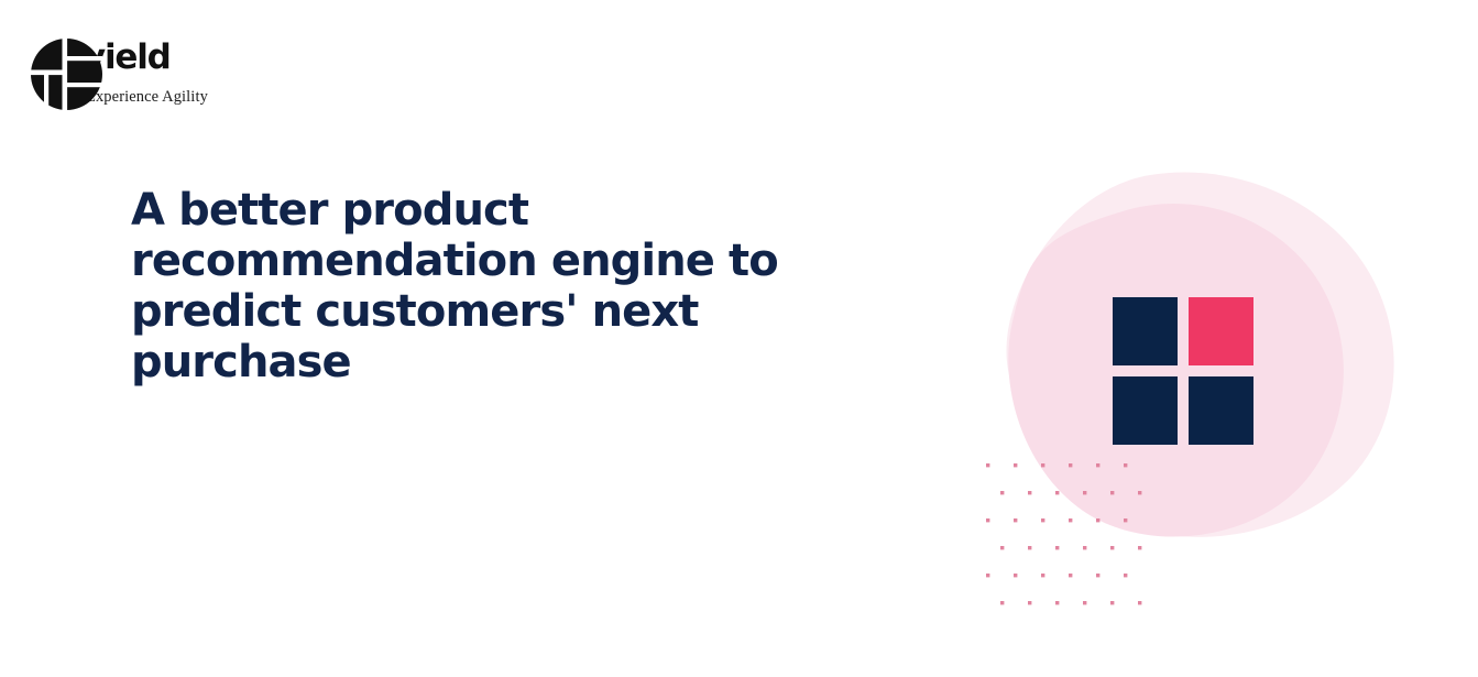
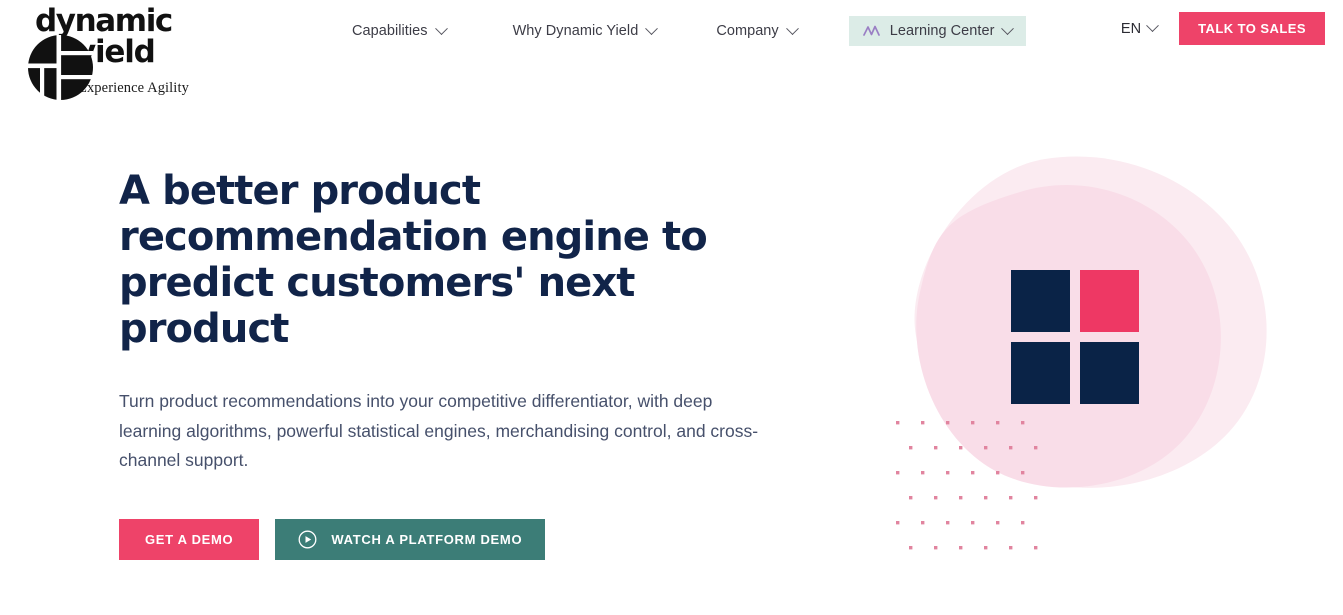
+ dynamic
  ield
  xperience Agility
+ Capabilities
+ Why Dynamic Yield
+ Company
+ Learning Center
+ EN
+ TALK TO SALES
- A better product recommendation engine to predict customers' next purchase
+ A better product recommendation engine to predict customers' next product
+ Turn product recommendations into your competitive differentiator, with deep learning algorithms, powerful statistical engines, merchandising control, and cross-channel support.
+ GET A DEMO
+ WATCH A PLATFORM DEMO
